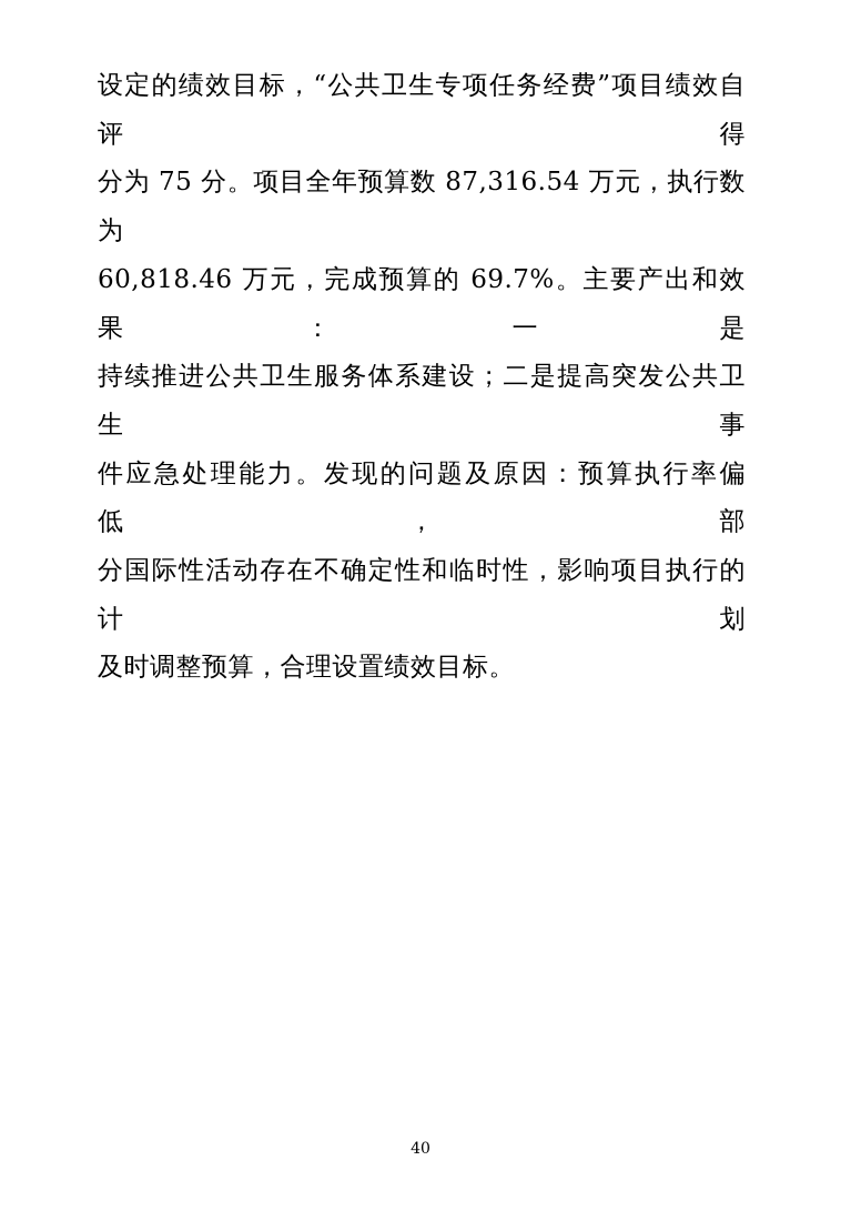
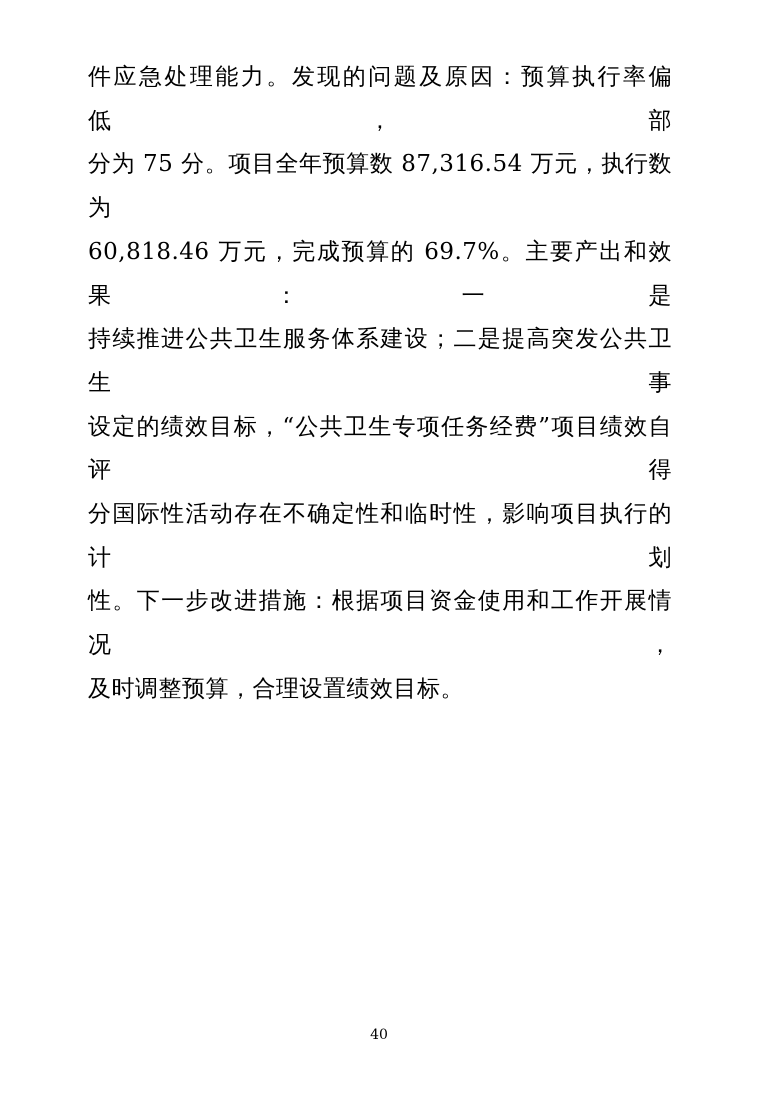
- 设定的绩效目标，“公共卫生专项任务经费”项目绩效自评得
+ 件应急处理能力。发现的问题及原因：预算执行率偏低，部
  分为 75 分。项目全年预算数 87,316.54 万元，执行数为
  60,818.46 万元，完成预算的 69.7%。主要产出和效果：一是
  持续推进公共卫生服务体系建设；二是提高突发公共卫生事
- 件应急处理能力。发现的问题及原因：预算执行率偏低，部
+ 设定的绩效目标，“公共卫生专项任务经费”项目绩效自评得
  分国际性活动存在不确定性和临时性，影响项目执行的计划
+ 性。下一步改进措施：根据项目资金使用和工作开展情况，
  及时调整预算，合理设置绩效目标。
  40
